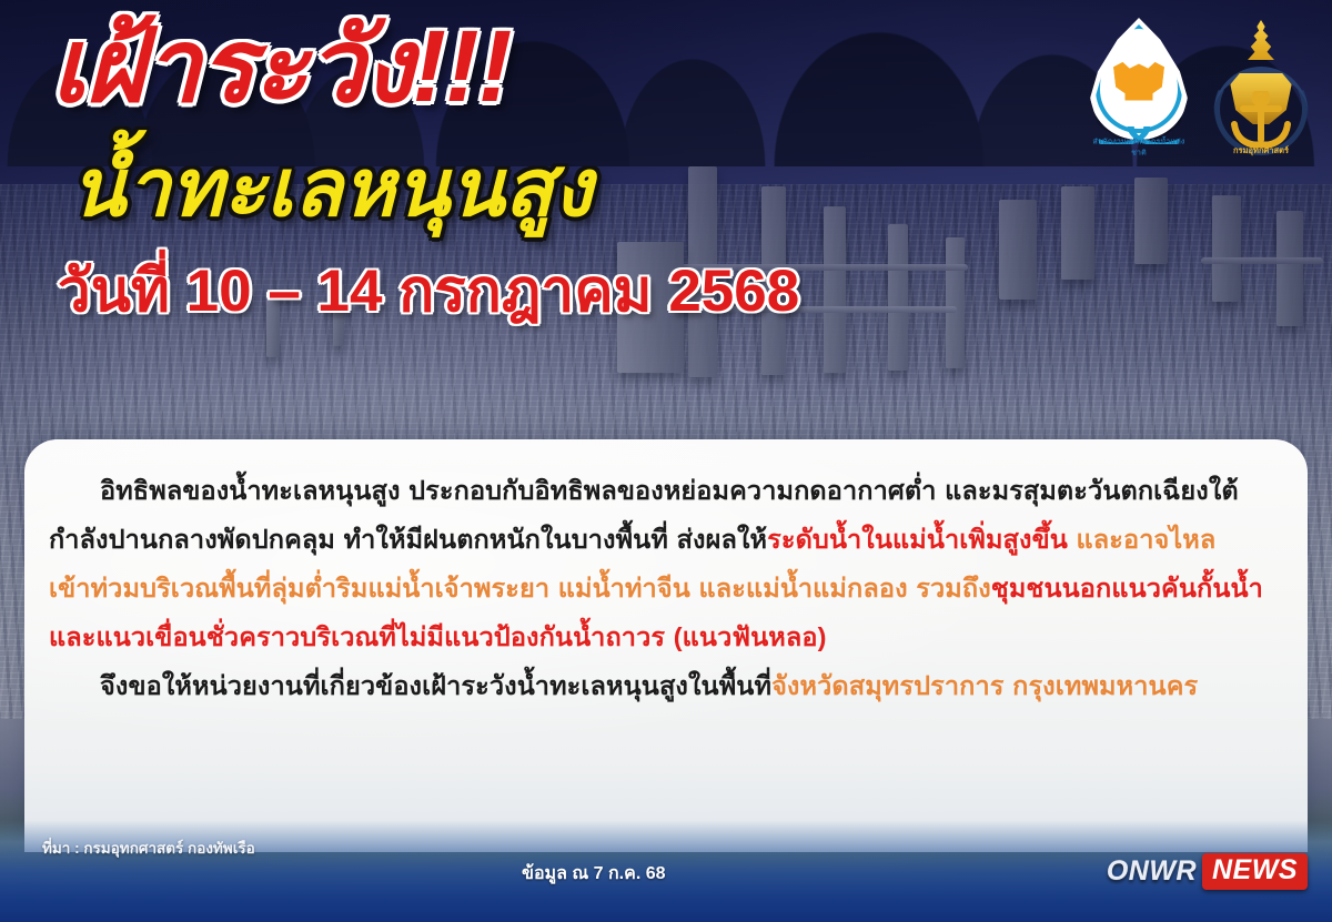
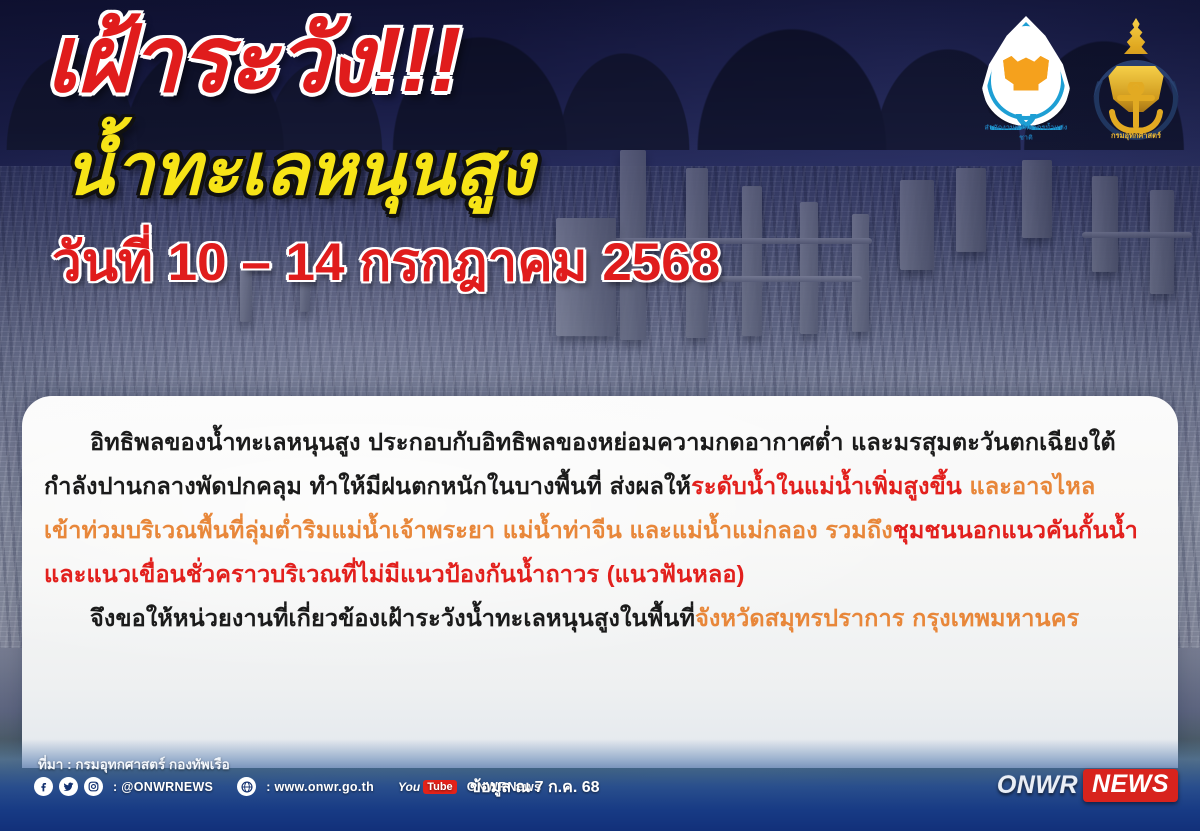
  เฝ้าระวัง!!!
  น้ำทะเลหนุนสูง
  วันที่ 10 – 14 กรกฎาคม 2568
  กรมอุทกศาสตร์
  อิทธิพลของน้ำทะเลหนุนสูง ประกอบกับอิทธิพลของหย่อมความกดอากาศต่ำ และมรสุมตะวันตกเฉียงใต้
  กำลังปานกลางพัดปกคลุม ทำให้มีฝนตกหนักในบางพื้นที่ ส่งผลให้ระดับน้ำในแม่น้ำเพิ่มสูงขึ้น และอาจไหล
  เข้าท่วมบริเวณพื้นที่ลุ่มต่ำริมแม่น้ำเจ้าพระยา แม่น้ำท่าจีน และแม่น้ำแม่กลอง รวมถึงชุมชนนอกแนวคันกั้นน้ำ
  และแนวเขื่อนชั่วคราวบริเวณที่ไม่มีแนวป้องกันน้ำถาวร (แนวฟันหลอ)
  จึงขอให้หน่วยงานที่เกี่ยวข้องเฝ้าระวังน้ำทะเลหนุนสูงในพื้นที่จังหวัดสมุทรปราการ กรุงเทพมหานคร
  ที่มา : กรมอุทกศาสตร์ กองทัพเรือ
+ : @ONWRNEWS
+ : www.onwr.go.th
+ You
+ Tube
+ ONWRNews
  ข้อมูล ณ 7 ก.ค. 68
  ONWR
  NEWS
